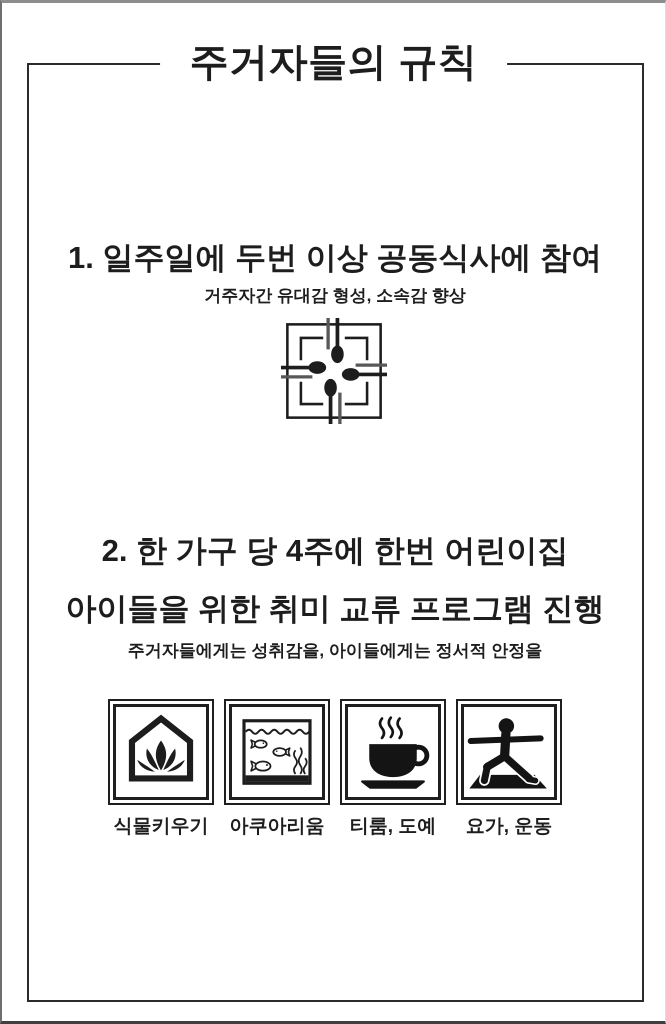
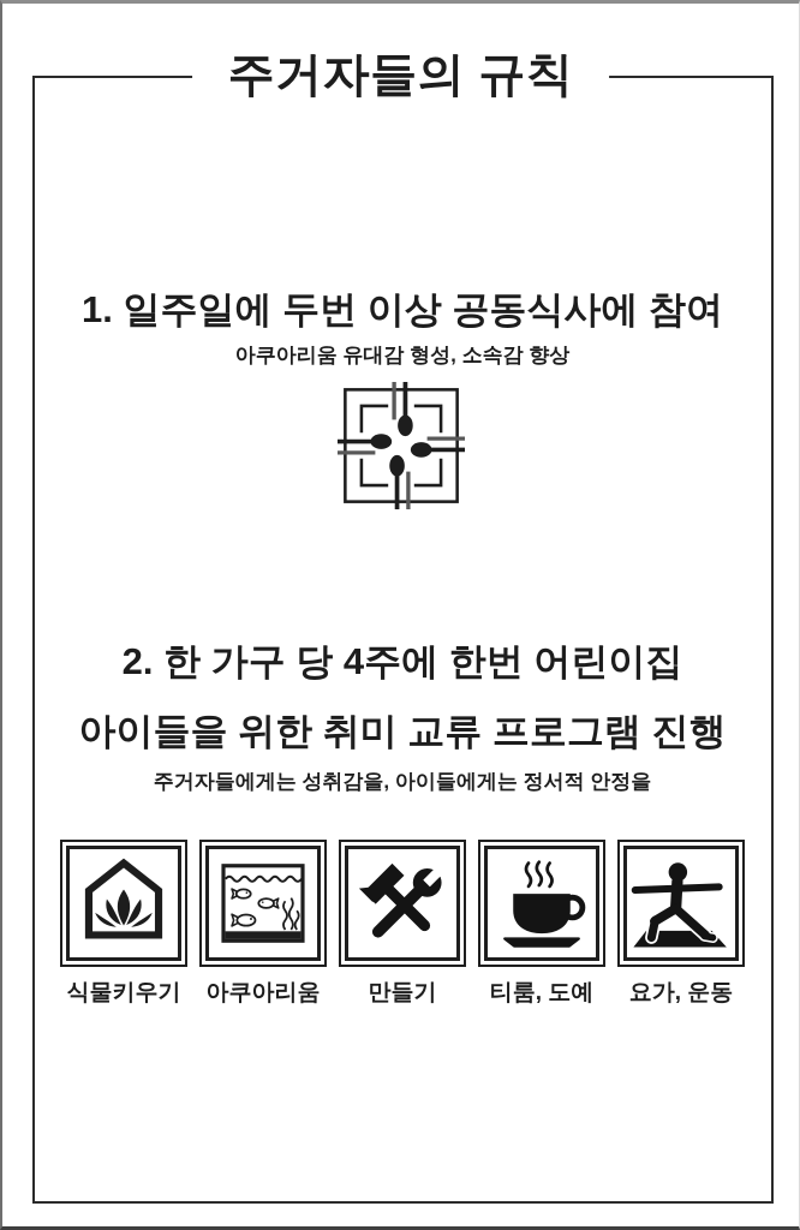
  주거자들의 규칙
  1. 일주일에 두번 이상 공동식사에 참여
- 거주자간 유대감 형성, 소속감 향상
+ 아쿠아리움 유대감 형성, 소속감 향상
  2. 한 가구 당 4주에 한번 어린이집
  아이들을 위한 취미 교류 프로그램 진행
  주거자들에게는 성취감을, 아이들에게는 정서적 안정을
  식물키우기
  아쿠아리움
+ 만들기
  티룸, 도예
  요가, 운동
